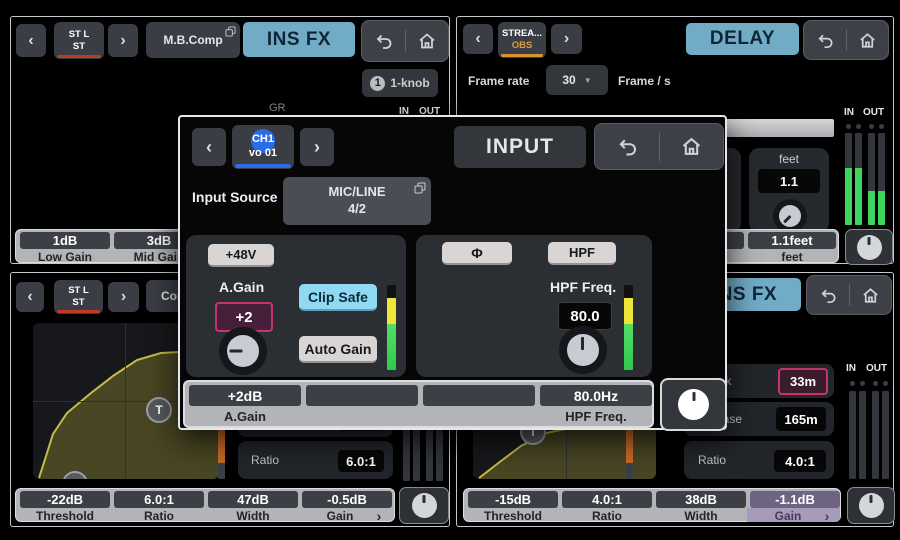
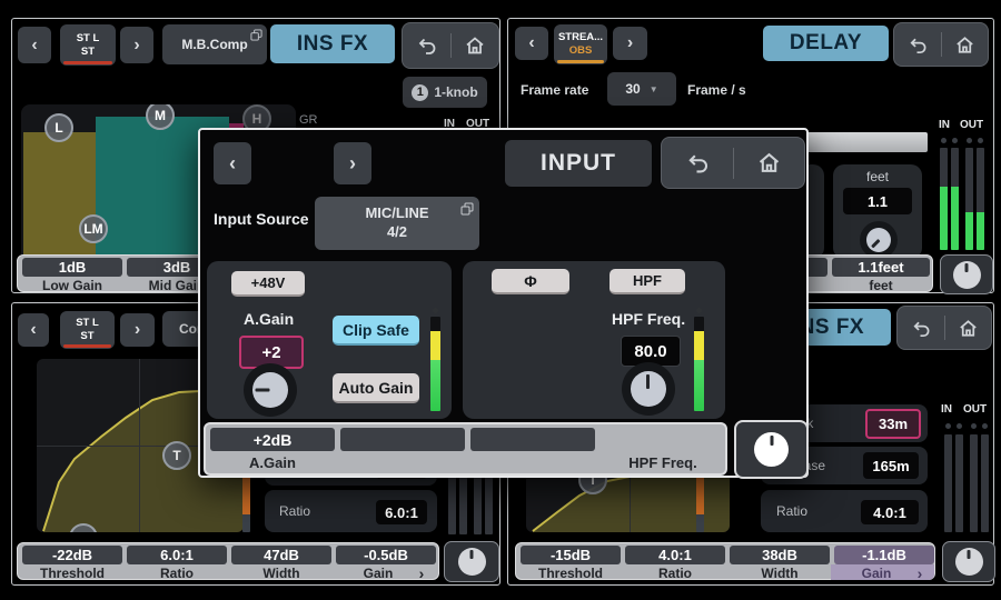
  ‹
  ST L
  ST
  ›
  M.B.Comp
  INS FX
  1
  1-knob
  GR
  IN
  OUT
+ L
+ M
+ H
+ LM
  1dB
  3dB
  Low Gain
  Mid Gai
  ‹
  STREA...
  OBS
  ›
  DELAY
  Frame rate
  30
  ▼
  Frame / s
  feet
  1.1
  IN
  OUT
  1.1feet
  feet
  ‹
  ST L
  ST
  ›
  T
  Ratio
  6.0:1
  -22dB
  6.0:1
  47dB
  -0.5dB
  Threshold
  Ratio
  Width
  Gain
  ›
  T
  33m
  165m
  Ratio
  4.0:1
  IN
  OUT
  -15dB
  4.0:1
  38dB
  -1.1dB
  Threshold
  Ratio
  Width
  Gain
  ›
  ‹
- CH1
- vo 01
  ›
  INPUT
  Input Source
  MIC/LINE
  4/2
  +48V
  A.Gain
  +2
  Clip Safe
  Auto Gain
  Φ
  HPF
  HPF Freq.
  80.0
  +2dB
- 80.0Hz
  A.Gain
  HPF Freq.
